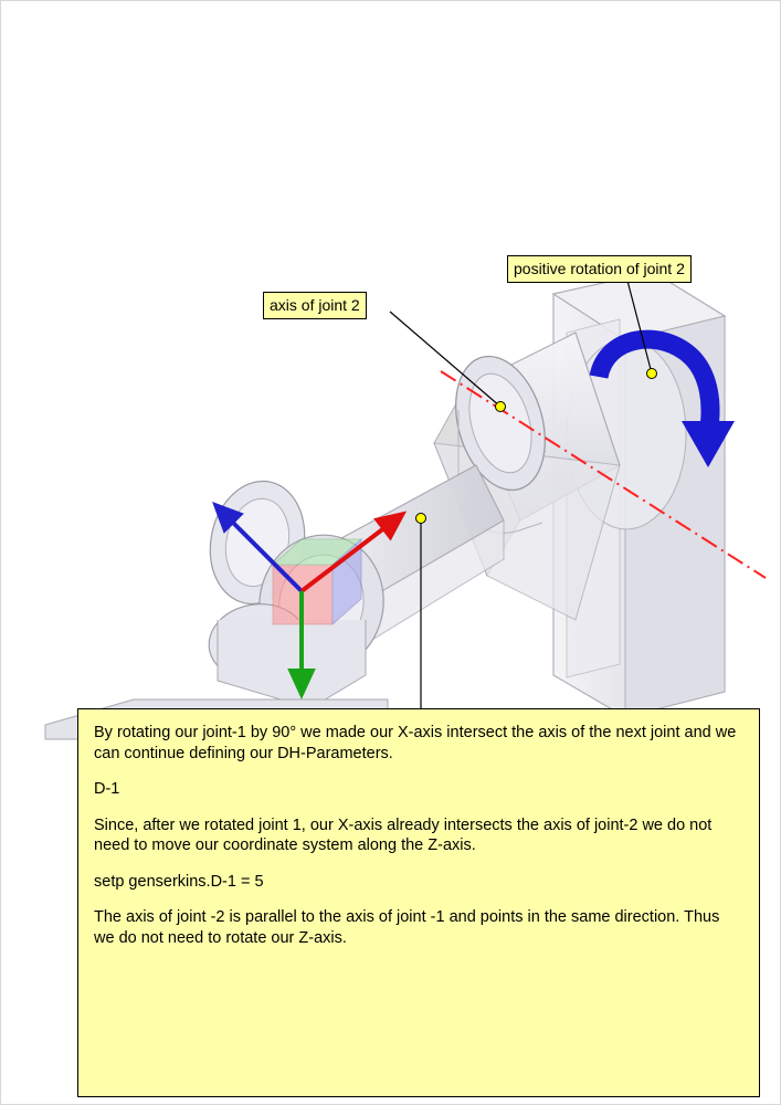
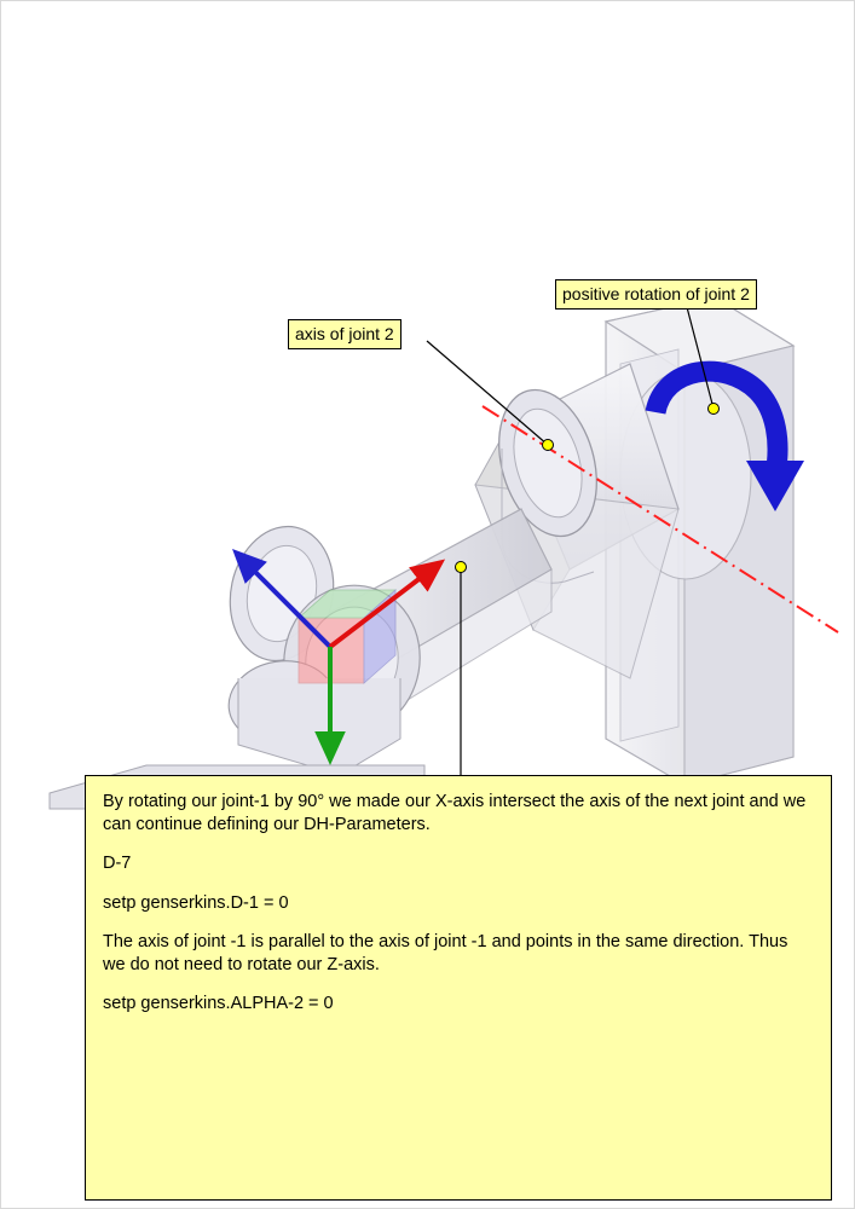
  axis of joint 2
  positive rotation of joint 2
  By rotating our joint-1 by 90° we made our X-axis intersect the axis of the next joint and we can continue defining our DH-Parameters.
- D-1
+ D-7
- Since, after we rotated joint 1, our X-axis already intersects the axis of joint-2 we do not need to move our coordinate system along the Z-axis.
- setp genserkins.D-1 = 5
+ setp genserkins.D-1 = 0
- The axis of joint -2 is parallel to the axis of joint -1 and points in the same direction. Thus we do not need to rotate our Z-axis.
+ The axis of joint -1 is parallel to the axis of joint -1 and points in the same direction. Thus we do not need to rotate our Z-axis.
+ setp genserkins.ALPHA-2 = 0
